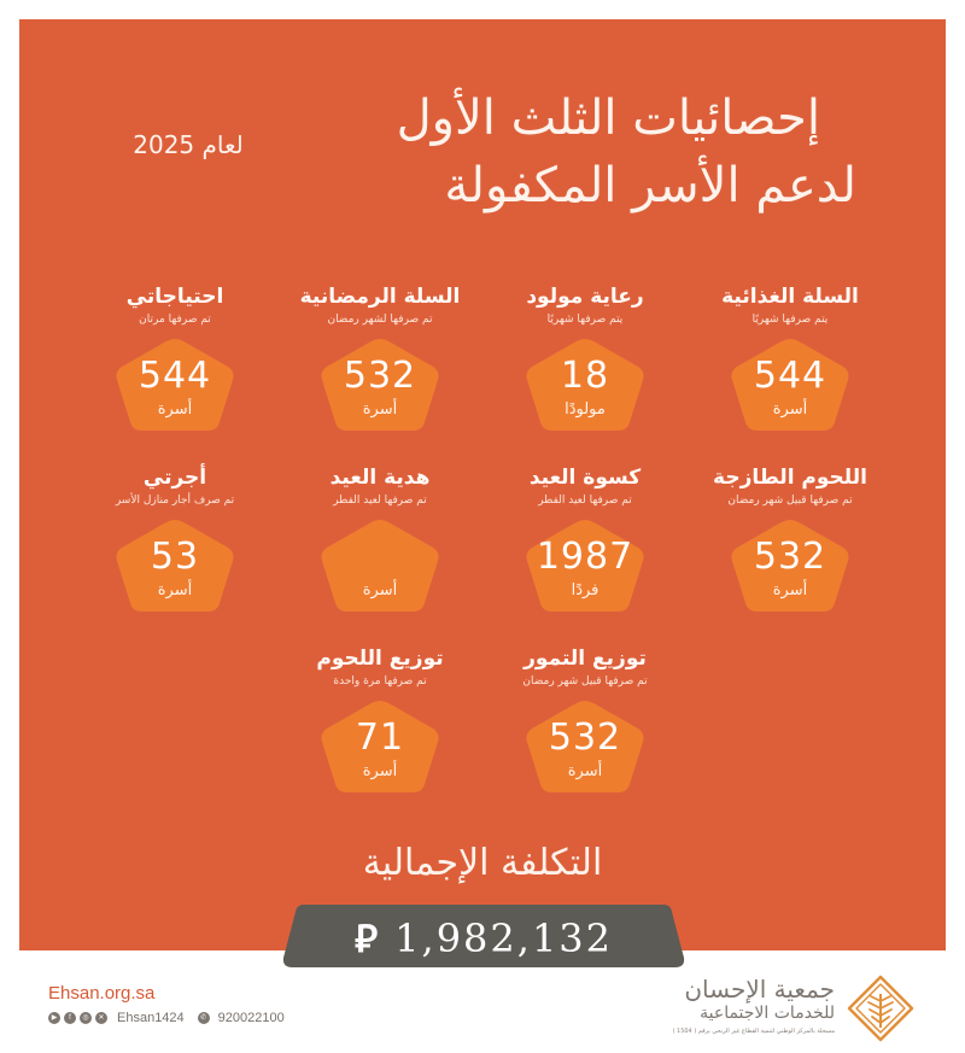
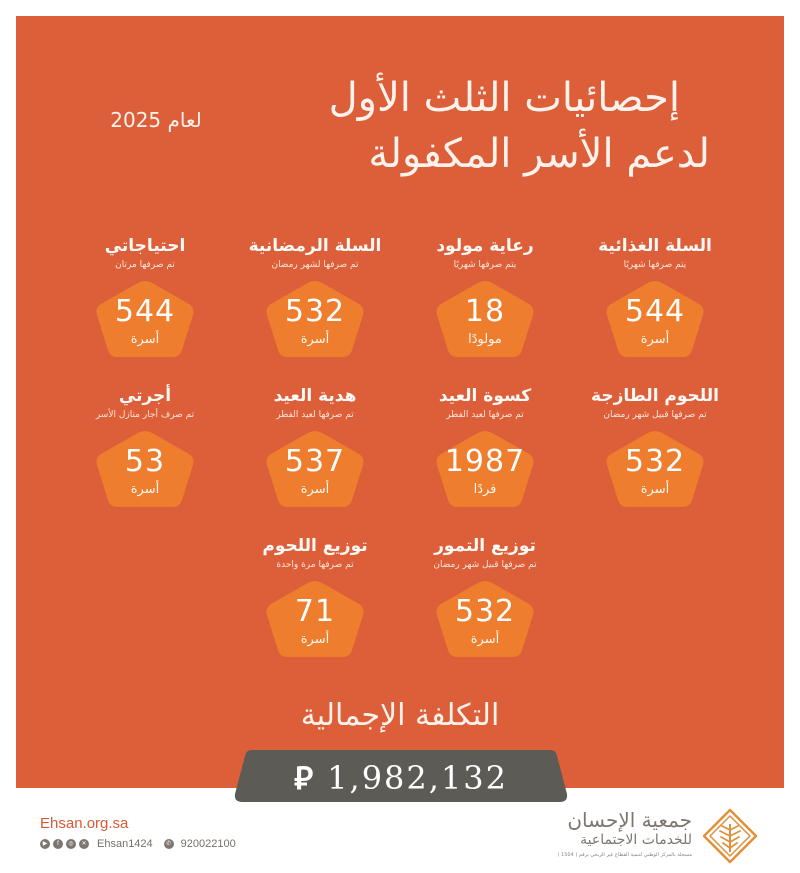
  إحصائيات الثلث الأول
  لدعم الأسر المكفولة
  لعام 2025
  السلة الغذائية
  يتم صرفها شهريًا
  544
  أسرة
  رعاية مولود
  يتم صرفها شهريًا
  18
  مولودًا
  السلة الرمضانية
  تم صرفها لشهر رمضان
  532
  أسرة
  احتياجاتي
  تم صرفها مرتان
  544
  أسرة
  اللحوم الطازجة
  تم صرفها قبيل شهر رمضان
  532
  أسرة
  كسوة العيد
  تم صرفها لعيد الفطر
  1987
  فردًا
  هدية العيد
  تم صرفها لعيد الفطر
+ 537
  أسرة
  أجرتي
  تم صرف أجار منازل الأسر
  53
  أسرة
  توزيع التمور
  تم صرفها قبيل شهر رمضان
  532
  أسرة
  توزيع اللحوم
  تم صرفها مرة واحدة
  71
  أسرة
  التكلفة الإجمالية
  ⃁ 1,982,132
  Ehsan.org.sa
  Ehsan1424
  920022100
  جمعية الإحسان
  للخدمات الاجتماعية
